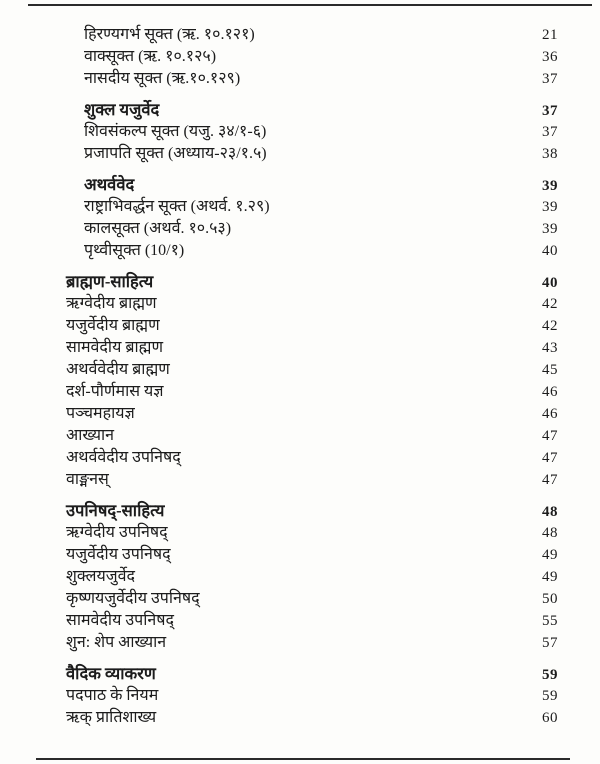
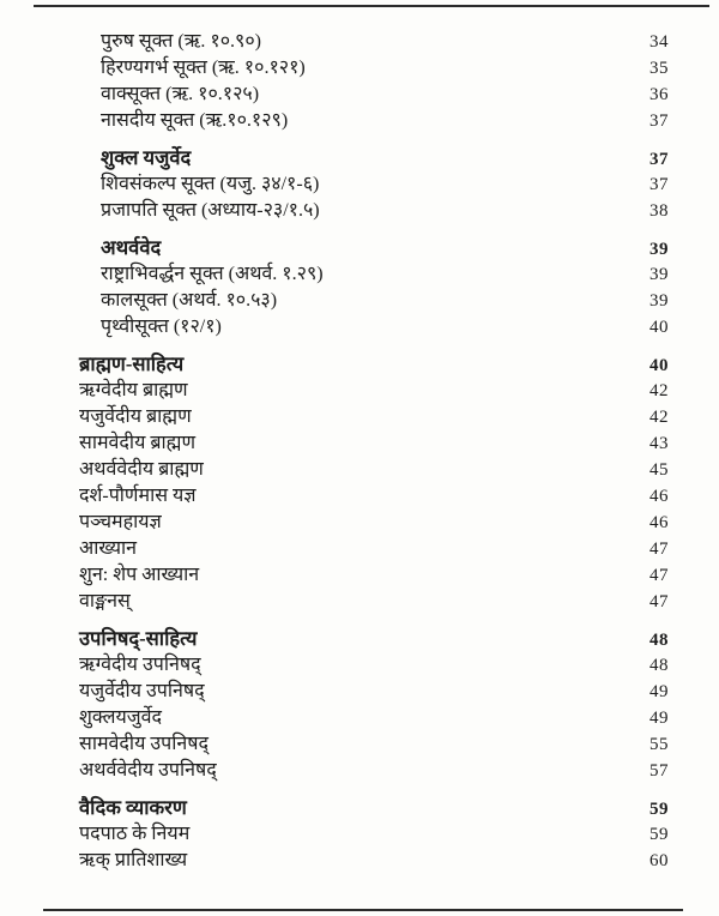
+ पुरुष सूक्त (ऋ. १०.९०)
+ 34
  हिरण्यगर्भ सूक्त (ऋ. १०.१२१)
- 21
+ 35
  वाक्सूक्त (ऋ. १०.१२५)
  36
  नासदीय सूक्त (ऋ.१०.१२९)
  37
  शुक्ल यजुर्वेद
  37
  शिवसंकल्प सूक्त (यजु. ३४/१-६)
  37
  प्रजापति सूक्त (अध्याय-२३/१.५)
  38
  अथर्ववेद
  39
  राष्ट्राभिवर्द्धन सूक्त (अथर्व. १.२९)
  39
  कालसूक्त (अथर्व. १०.५३)
  39
- पृथ्वीसूक्त (10/१)
+ पृथ्वीसूक्त (१२/१)
  40
  ब्राह्मण-साहित्य
  40
  ऋग्वेदीय ब्राह्मण
  42
  यजुर्वेदीय ब्राह्मण
  42
  सामवेदीय ब्राह्मण
  43
  अथर्ववेदीय ब्राह्मण
  45
  दर्श-पौर्णमास यज्ञ
  46
  पञ्चमहायज्ञ
  46
  आख्यान
  47
- अथर्ववेदीय उपनिषद्
+ शुन: शेप आख्यान
  47
  वाङ्मनस्
  47
  उपनिषद्-साहित्य
  48
  ऋग्वेदीय उपनिषद्
  48
  यजुर्वेदीय उपनिषद्
  49
  शुक्लयजुर्वेद
  49
- कृष्णयजुर्वेदीय उपनिषद्
- 50
  सामवेदीय उपनिषद्
  55
- शुन: शेप आख्यान
+ अथर्ववेदीय उपनिषद्
  57
  वैदिक व्याकरण
  59
  पदपाठ के नियम
  59
  ऋक् प्रातिशाख्य
  60
